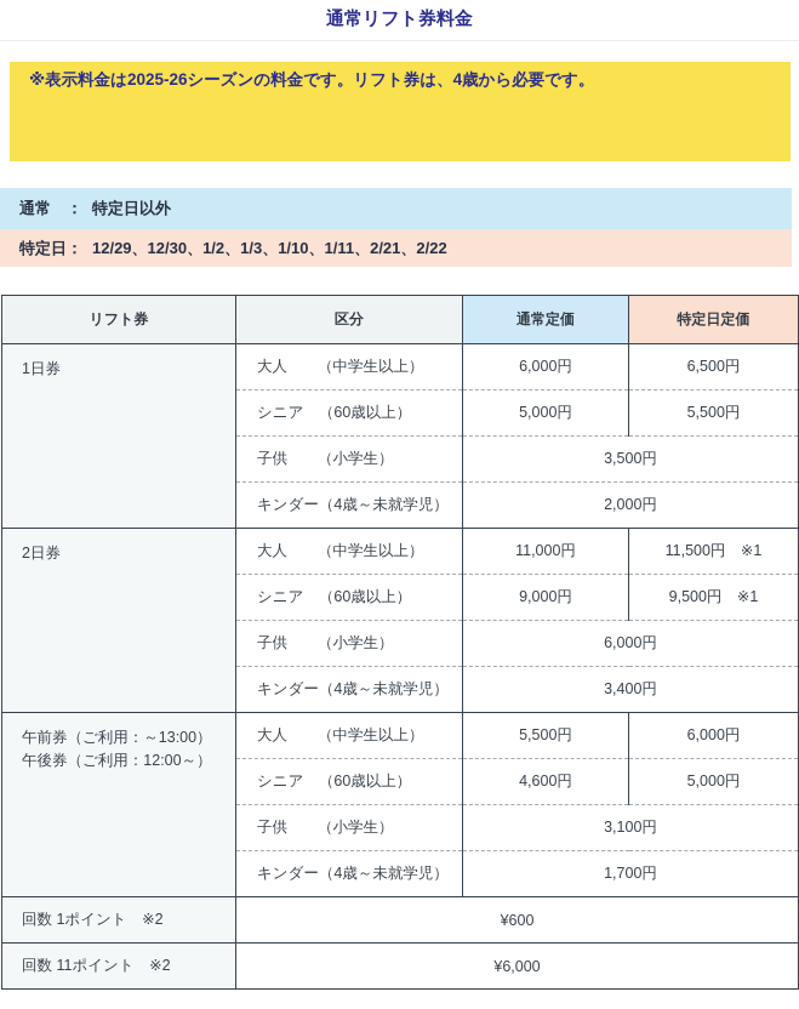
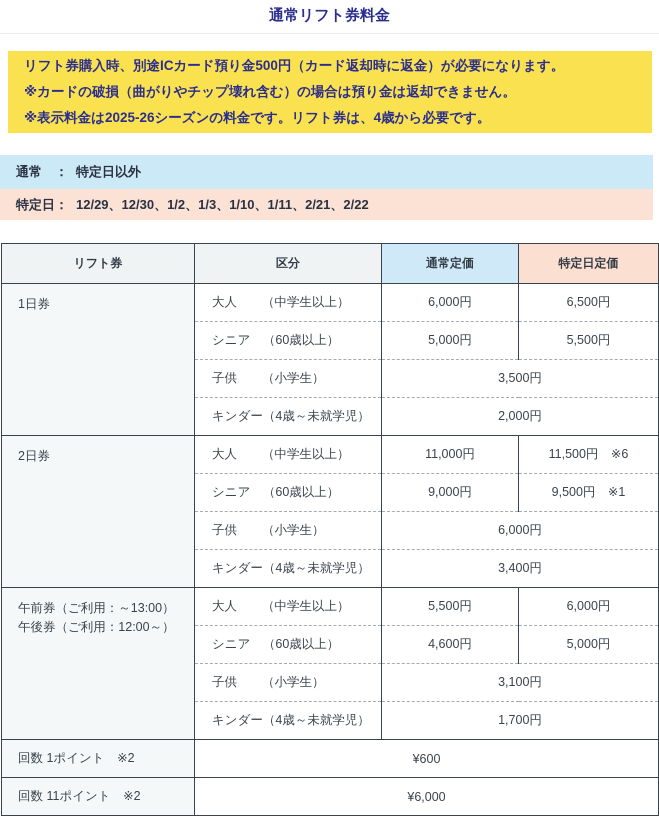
  通常リフト券料金
+ リフト券購入時、別途ICカード預り金500円（カード返却時に返金）が必要になります。
+ ※カードの破損（曲がりやチップ壊れ含む）の場合は預り金は返却できません。
  ※表示料金は2025-26シーズンの料金です。リフト券は、4歳から必要です。
  通常 ： 特定日以外
  特定日： 12/29、12/30、1/2、1/3、1/10、1/11、2/21、2/22
  リフト券	区分	通常定価	特定日定価
  1日券	大人 （中学生以上）	6,000円	6,500円
  シニア （60歳以上）	5,000円	5,500円
  子供 （小学生）	3,500円
  キンダー（4歳～未就学児）	2,000円
- 2日券	大人 （中学生以上）	11,000円	11,500円 ※1
+ 2日券	大人 （中学生以上）	11,000円	11,500円 ※6
  シニア （60歳以上）	9,000円	9,500円 ※1
  子供 （小学生）	6,000円
  キンダー（4歳～未就学児）	3,400円
  午前券（ご利用：～13:00） 午後券（ご利用：12:00～）	大人 （中学生以上）	5,500円	6,000円
  シニア （60歳以上）	4,600円	5,000円
  子供 （小学生）	3,100円
  キンダー（4歳～未就学児）	1,700円
  回数 1ポイント ※2	¥600
  回数 11ポイント ※2	¥6,000
